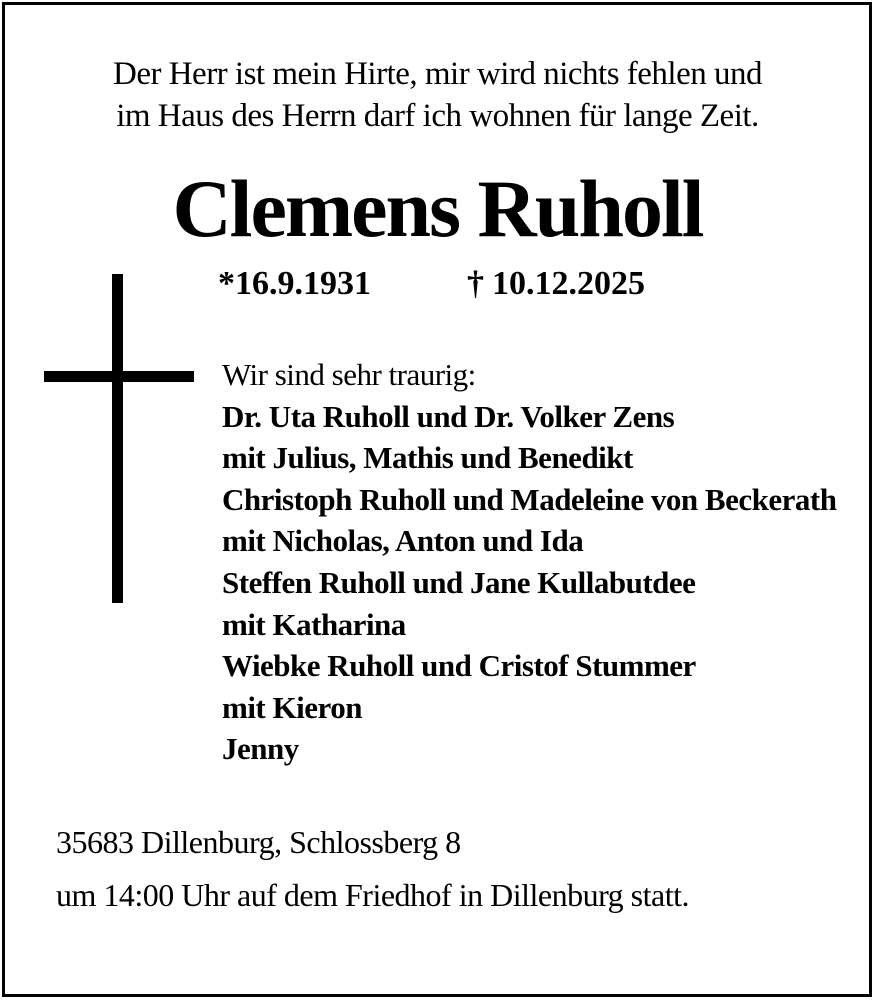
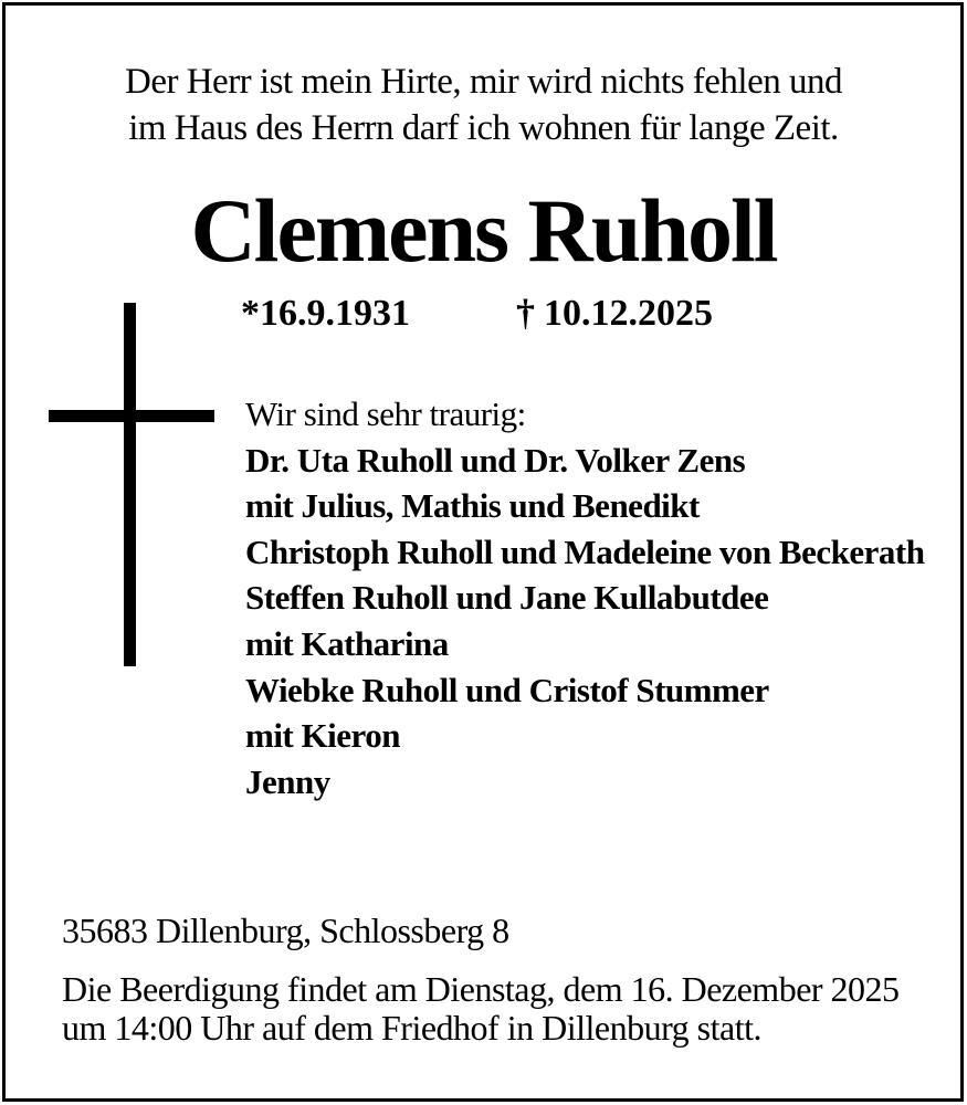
  Der Herr ist mein Hirte, mir wird nichts fehlen und
  im Haus des Herrn darf ich wohnen für lange Zeit.
  Clemens Ruholl
  *16.9.1931
  † 10.12.2025
  Wir sind sehr traurig:
  Dr. Uta Ruholl und Dr. Volker Zens
  mit Julius, Mathis und Benedikt
  Christoph Ruholl und Madeleine von Beckerath
- mit Nicholas, Anton und Ida
  Steffen Ruholl und Jane Kullabutdee
  mit Katharina
  Wiebke Ruholl und Cristof Stummer
  mit Kieron
  Jenny
  35683 Dillenburg, Schlossberg 8
+ Die Beerdigung findet am Dienstag, dem 16. Dezember 2025
  um 14:00 Uhr auf dem Friedhof in Dillenburg statt.
